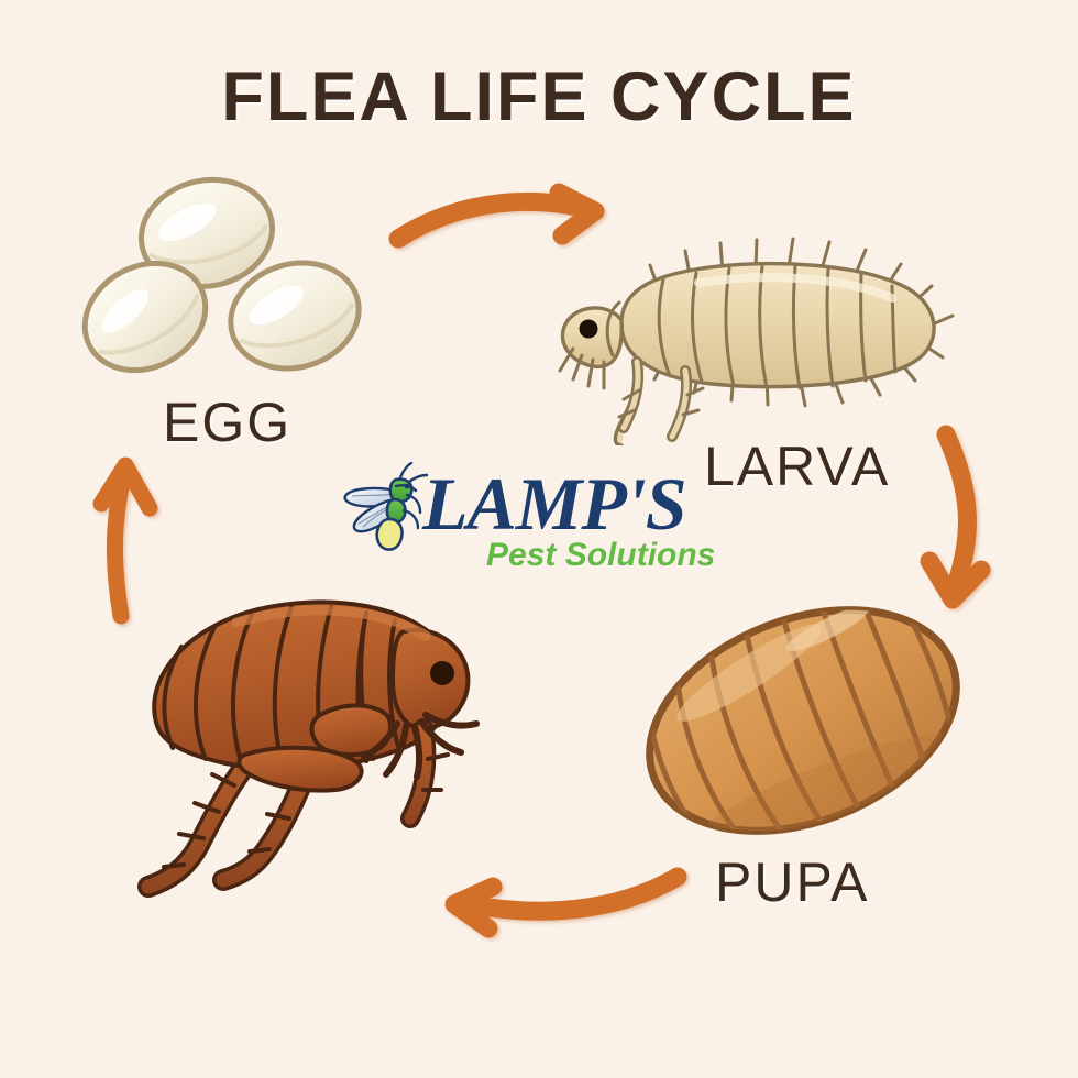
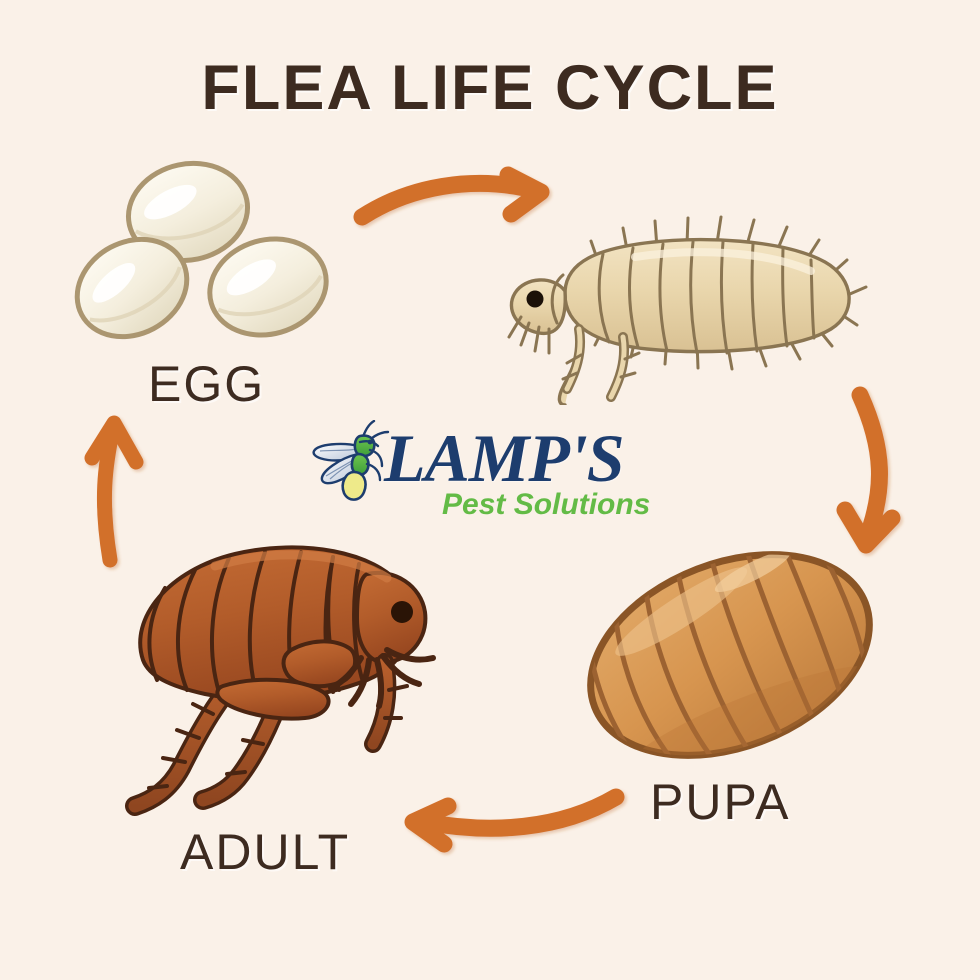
  FLEA LIFE CYCLE
  EGG
- LARVA
  PUPA
+ ADULT
  LAMP'S
  Pest Solutions
